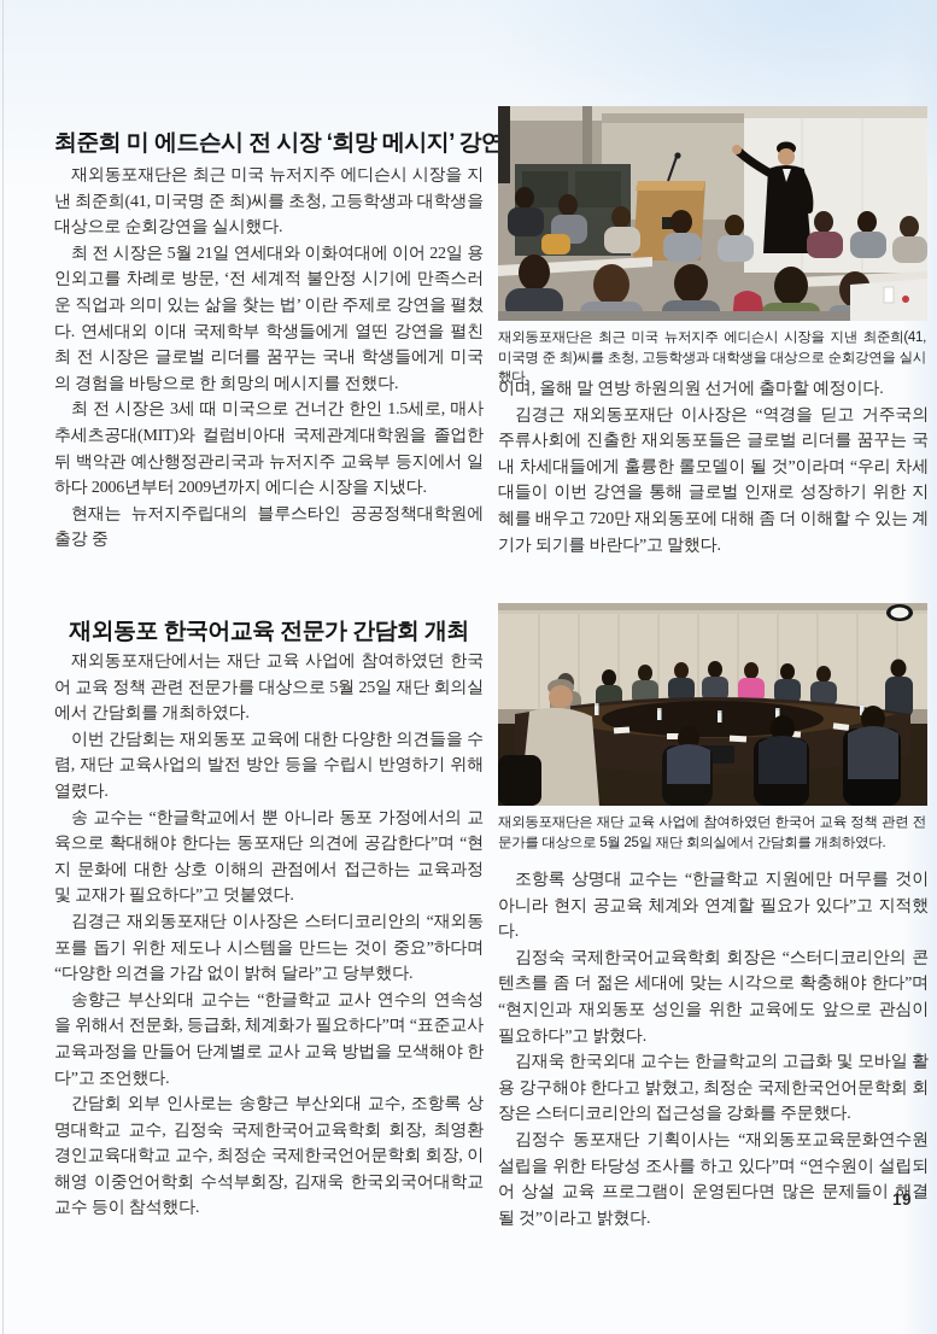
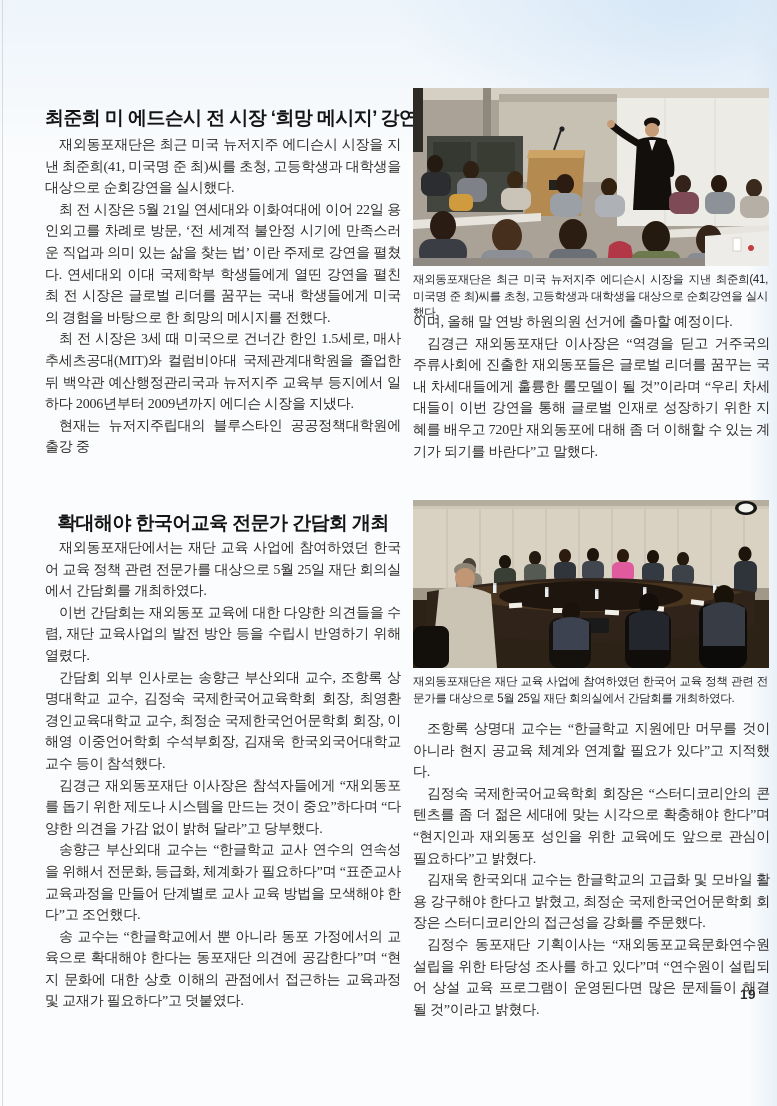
  최준희 미 에드슨시 전 시장 ‘희망 메시지’ 강연
  재외동포재단은 최근 미국 뉴저지주 에디슨시 시장을 지낸 최준희(41, 미국명 준 최)씨를 초청, 고등학생과 대학생을 대상으로 순회강연을 실시했다.
  최 전 시장은 5월 21일 연세대와 이화여대에 이어 22일 용인외고를 차례로 방문, ‘전 세계적 불안정 시기에 만족스러운 직업과 의미 있는 삶을 찾는 법’ 이란 주제로 강연을 펼쳤다. 연세대외 이대 국제학부 학생들에게 열띤 강연을 펼친 최 전 시장은 글로벌 리더를 꿈꾸는 국내 학생들에게 미국의 경험을 바탕으로 한 희망의 메시지를 전했다.
  최 전 시장은 3세 때 미국으로 건너간 한인 1.5세로, 매사추세츠공대(MIT)와 컬럼비아대 국제관계대학원을 졸업한 뒤 백악관 예산행정관리국과 뉴저지주 교육부 등지에서 일하다 2006년부터 2009년까지 에디슨 시장을 지냈다.
  현재는 뉴저지주립대의 블루스타인 공공정책대학원에 출강 중
  재외동포재단은 최근 미국 뉴저지주 에디슨시 시장을 지낸 최준희(41, 미국명 준 최)씨를 초청, 고등학생과 대학생을 대상으로 순회강연을 실시했다.
  이며, 올해 말 연방 하원의원 선거에 출마할 예정이다.
  김경근 재외동포재단 이사장은 “역경을 딛고 거주국의 주류사회에 진출한 재외동포들은 글로벌 리더를 꿈꾸는 국내 차세대들에게 훌륭한 롤모델이 될 것”이라며 “우리 차세대들이 이번 강연을 통해 글로벌 인재로 성장하기 위한 지혜를 배우고 720만 재외동포에 대해 좀 더 이해할 수 있는 계기가 되기를 바란다”고 말했다.
- 재외동포 한국어교육 전문가 간담회 개최
+ 확대해야 한국어교육 전문가 간담회 개최
  재외동포재단에서는 재단 교육 사업에 참여하였던 한국어 교육 정책 관련 전문가를 대상으로 5월 25일 재단 회의실에서 간담회를 개최하였다.
  이번 간담회는 재외동포 교육에 대한 다양한 의견들을 수렴, 재단 교육사업의 발전 방안 등을 수립시 반영하기 위해 열렸다.
- 송 교수는 “한글학교에서 뿐 아니라 동포 가정에서의 교육으로 확대해야 한다는 동포재단 의견에 공감한다”며 “현지 문화에 대한 상호 이해의 관점에서 접근하는 교육과정 및 교재가 필요하다”고 덧붙였다.
+ 간담회 외부 인사로는 송향근 부산외대 교수, 조항록 상명대학교 교수, 김정숙 국제한국어교육학회 회장, 최영환 경인교육대학교 교수, 최정순 국제한국언어문학회 회장, 이해영 이중언어학회 수석부회장, 김재욱 한국외국어대학교 교수 등이 참석했다.
- 김경근 재외동포재단 이사장은 스터디코리안의 “재외동포를 돕기 위한 제도나 시스템을 만드는 것이 중요”하다며 “다양한 의견을 가감 없이 밝혀 달라”고 당부했다.
+ 김경근 재외동포재단 이사장은 참석자들에게 “재외동포를 돕기 위한 제도나 시스템을 만드는 것이 중요”하다며 “다양한 의견을 가감 없이 밝혀 달라”고 당부했다.
  송향근 부산외대 교수는 “한글학교 교사 연수의 연속성을 위해서 전문화, 등급화, 체계화가 필요하다”며 “표준교사 교육과정을 만들어 단계별로 교사 교육 방법을 모색해야 한다”고 조언했다.
- 간담회 외부 인사로는 송향근 부산외대 교수, 조항록 상명대학교 교수, 김정숙 국제한국어교육학회 회장, 최영환 경인교육대학교 교수, 최정순 국제한국언어문학회 회장, 이해영 이중언어학회 수석부회장, 김재욱 한국외국어대학교 교수 등이 참석했다.
+ 송 교수는 “한글학교에서 뿐 아니라 동포 가정에서의 교육으로 확대해야 한다는 동포재단 의견에 공감한다”며 “현지 문화에 대한 상호 이해의 관점에서 접근하는 교육과정 및 교재가 필요하다”고 덧붙였다.
  재외동포재단은 재단 교육 사업에 참여하였던 한국어 교육 정책 관련 전문가를 대상으로 5월 25일 재단 회의실에서 간담회를 개최하였다.
  조항록 상명대 교수는 “한글학교 지원에만 머무를 것이 아니라 현지 공교육 체계와 연계할 필요가 있다”고 지적했다.
  김정숙 국제한국어교육학회 회장은 “스터디코리안의 콘텐츠를 좀 더 젊은 세대에 맞는 시각으로 확충해야 한다”며 “현지인과 재외동포 성인을 위한 교육에도 앞으로 관심이 필요하다”고 밝혔다.
  김재욱 한국외대 교수는 한글학교의 고급화 및 모바일 활용 강구해야 한다고 밝혔고, 최정순 국제한국언어문학회 회장은 스터디코리안의 접근성을 강화를 주문했다.
  김정수 동포재단 기획이사는 “재외동포교육문화연수원 설립을 위한 타당성 조사를 하고 있다”며 “연수원이 설립되어 상설 교육 프로그램이 운영된다면 많은 문제들이 해결 될 것”이라고 밝혔다.
  19
